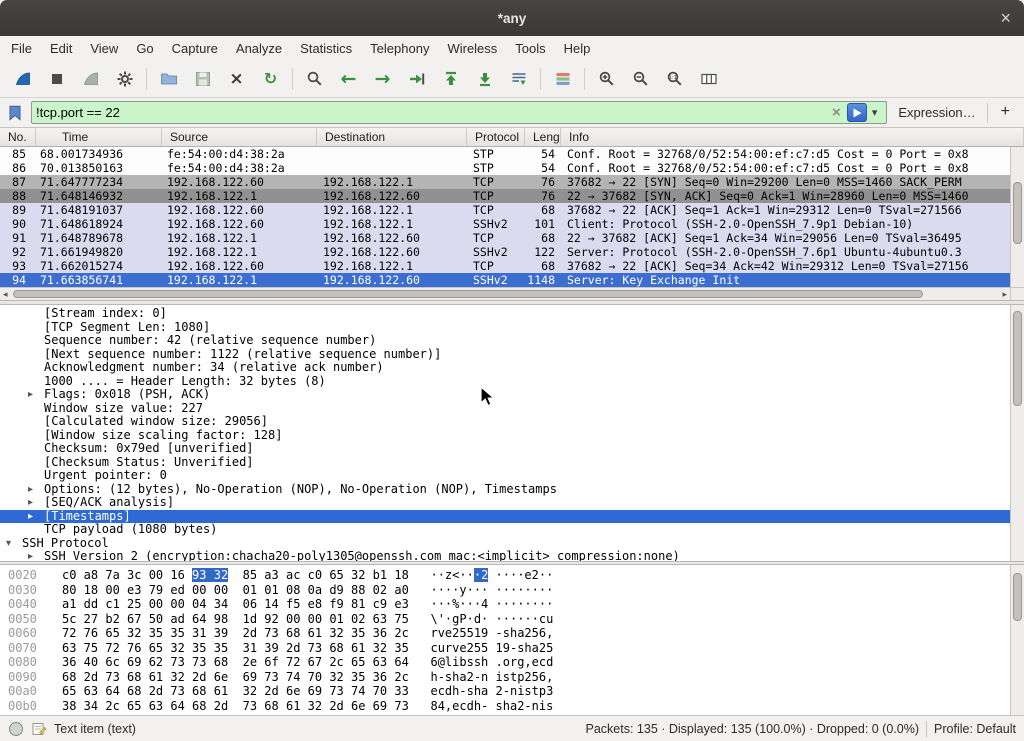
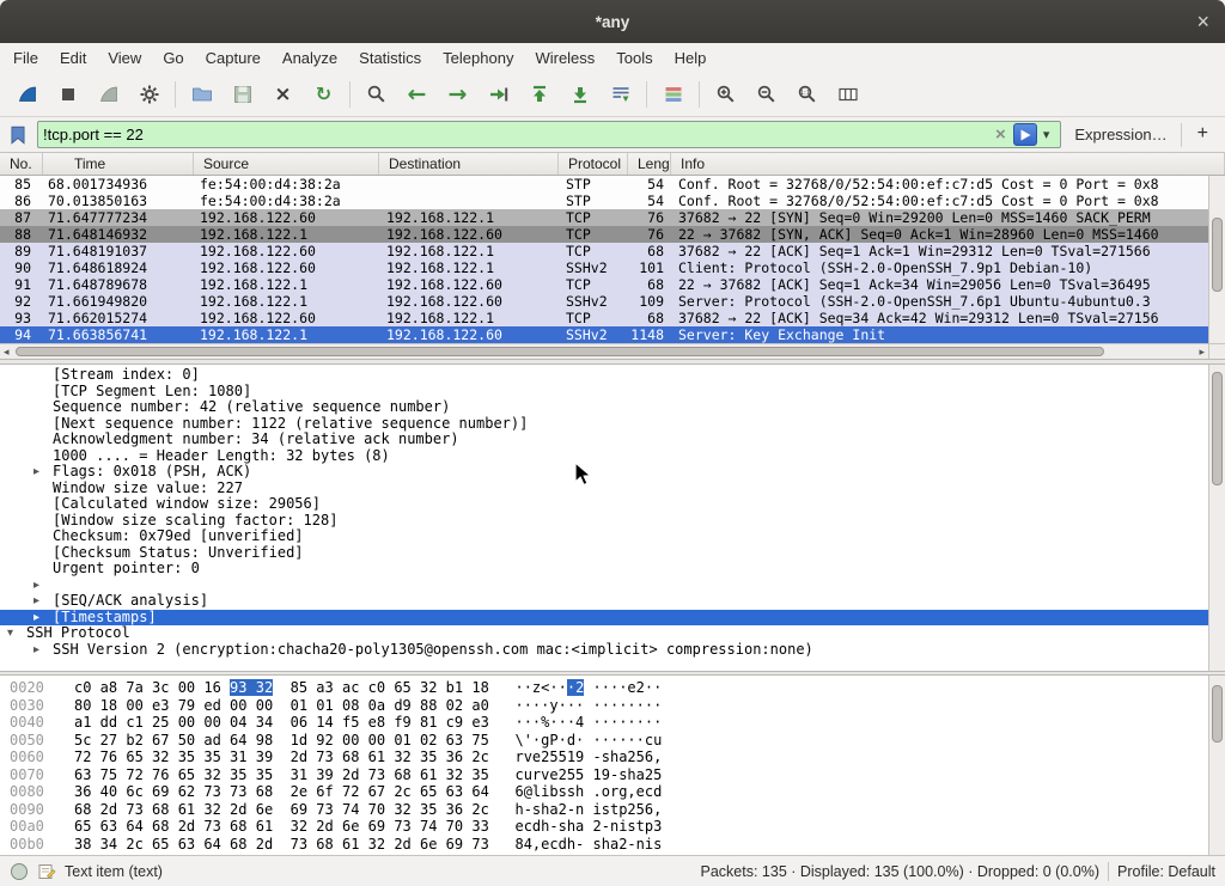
  *any
  ×
  File
  Edit
  View
  Go
  Capture
  Analyze
  Statistics
  Telephony
  Wireless
  Tools
  Help
  ×
  ↻
  ←
  →
  !tcp.port == 22
  ×
  ▾
  Expression…
  +
  No.
  Time
  Source
  Destination
  Protocol
  Info
  85
  68.001734936
  fe:54:00:d4:38:2a
  STP
  54
  Conf. Root = 32768/0/52:54:00:ef:c7:d5 Cost = 0 Port = 0x8
  86
  70.013850163
  fe:54:00:d4:38:2a
  STP
  54
  Conf. Root = 32768/0/52:54:00:ef:c7:d5 Cost = 0 Port = 0x8
  87
  71.647777234
  192.168.122.60
  192.168.122.1
  TCP
  76
  37682 → 22 [SYN] Seq=0 Win=29200 Len=0 MSS=1460 SACK_PERM
  88
  71.648146932
  192.168.122.1
  192.168.122.60
  TCP
  76
  22 → 37682 [SYN, ACK] Seq=0 Ack=1 Win=28960 Len=0 MSS=1460
  89
  71.648191037
  192.168.122.60
  192.168.122.1
  TCP
  68
  37682 → 22 [ACK] Seq=1 Ack=1 Win=29312 Len=0 TSval=271566
  90
  71.648618924
  192.168.122.60
  192.168.122.1
  SSHv2
  101
  Client: Protocol (SSH-2.0-OpenSSH_7.9p1 Debian-10)
  91
  71.648789678
  192.168.122.1
  192.168.122.60
  TCP
  68
  22 → 37682 [ACK] Seq=1 Ack=34 Win=29056 Len=0 TSval=36495
  92
  71.661949820
  192.168.122.1
  192.168.122.60
  SSHv2
- 122
+ 109
  Server: Protocol (SSH-2.0-OpenSSH_7.6p1 Ubuntu-4ubuntu0.3
  93
  71.662015274
  192.168.122.60
  192.168.122.1
  TCP
  68
  37682 → 22 [ACK] Seq=34 Ack=42 Win=29312 Len=0 TSval=27156
  94
  71.663856741
  192.168.122.1
  192.168.122.60
  SSHv2
  1148
  Server: Key Exchange Init
  ◂
  ▸
  [Stream index: 0]
  [TCP Segment Len: 1080]
  Sequence number: 42 (relative sequence number)
  [Next sequence number: 1122 (relative sequence number)]
  Acknowledgment number: 34 (relative ack number)
  1000 .... = Header Length: 32 bytes (8)
  ▸
  Flags: 0x018 (PSH, ACK)
  Window size value: 227
  [Calculated window size: 29056]
  [Window size scaling factor: 128]
  Checksum: 0x79ed [unverified]
  [Checksum Status: Unverified]
  Urgent pointer: 0
  ▸
- Options: (12 bytes), No-Operation (NOP), No-Operation (NOP), Timestamps
  ▸
  [SEQ/ACK analysis]
  ▸
  [Timestamps]
- TCP payload (1080 bytes)
  ▾
  SSH Protocol
  ▸
  SSH Version 2 (encryption:chacha20-poly1305@openssh.com mac:<implicit> compression:none)
  0020 c0 a8 7a 3c 00 16 93 32 85 a3 ac c0 65 32 b1 18 ··z<···2 ····e2··
  0030 80 18 00 e3 79 ed 00 00 01 01 08 0a d9 88 02 a0 ····y··· ········
  0040 a1 dd c1 25 00 00 04 34 06 14 f5 e8 f9 81 c9 e3 ···%···4 ········
  0050 5c 27 b2 67 50 ad 64 98 1d 92 00 00 01 02 63 75 \'·gP·d· ······cu
  0060 72 76 65 32 35 35 31 39 2d 73 68 61 32 35 36 2c rve25519 -sha256,
  0070 63 75 72 76 65 32 35 35 31 39 2d 73 68 61 32 35 curve255 19-sha25
  0080 36 40 6c 69 62 73 73 68 2e 6f 72 67 2c 65 63 64 6@libssh .org,ecd
  0090 68 2d 73 68 61 32 2d 6e 69 73 74 70 32 35 36 2c h-sha2-n istp256,
  00a0 65 63 64 68 2d 73 68 61 32 2d 6e 69 73 74 70 33 ecdh-sha 2-nistp3
  00b0 38 34 2c 65 63 64 68 2d 73 68 61 32 2d 6e 69 73 84,ecdh- sha2-nis
  Text item (text)
  Packets: 135 · Displayed: 135 (100.0%) · Dropped: 0 (0.0%)
  Profile: Default
